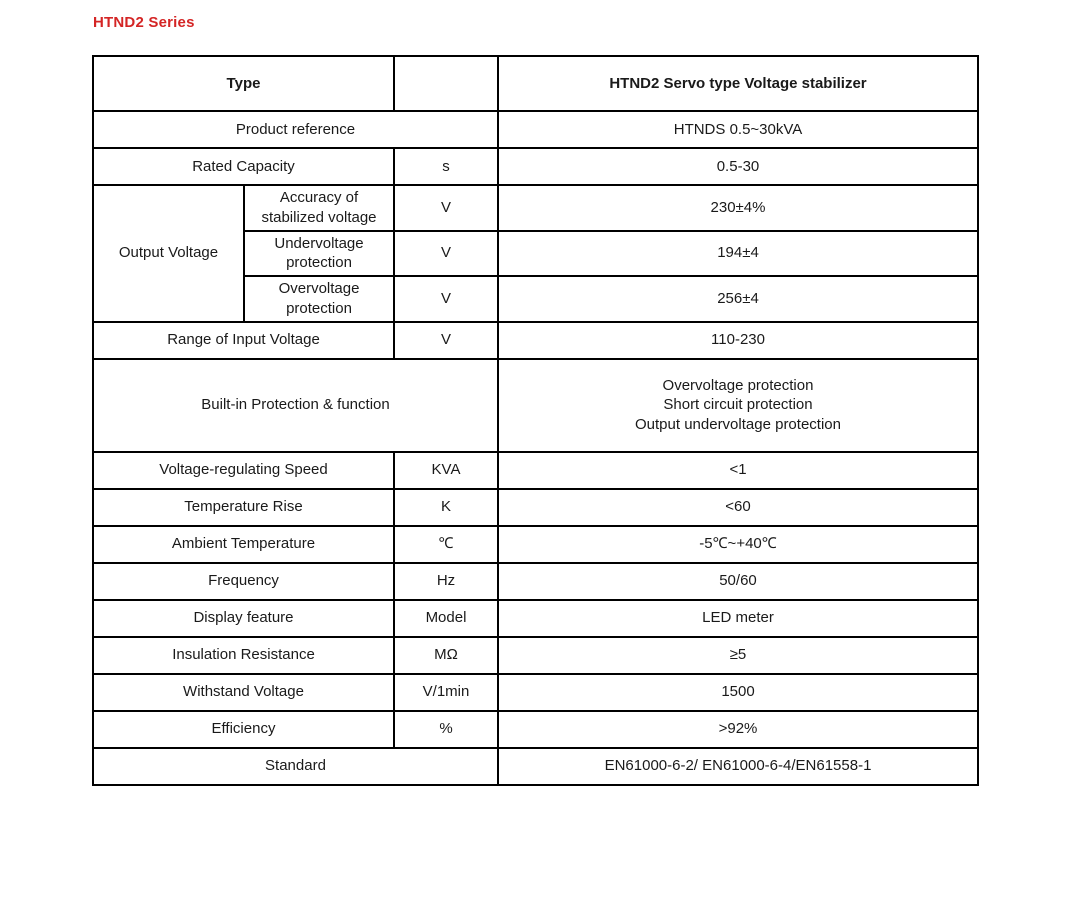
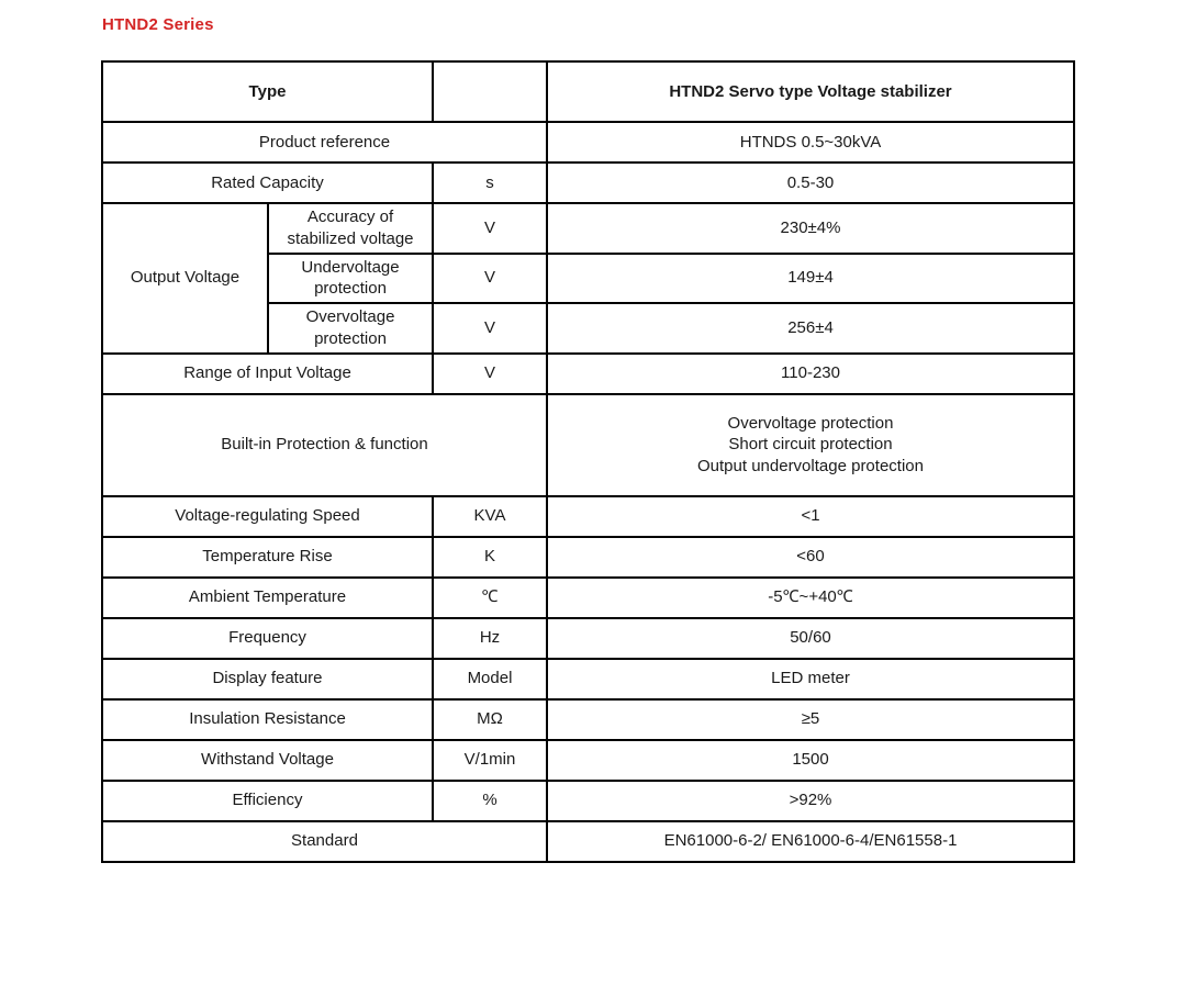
  HTND2 Series
  Type		HTND2 Servo type Voltage stabilizer
  Product reference	HTNDS 0.5~30kVA
  Rated Capacity	s	0.5-30
  Output Voltage	Accuracy of stabilized voltage	V	230±4%
- Undervoltage protection	V	194±4
+ Undervoltage protection	V	149±4
  Overvoltage protection	V	256±4
  Range of Input Voltage	V	110-230
  Built-in Protection & function	Overvoltage protection Short circuit protection Output undervoltage protection
  Voltage-regulating Speed	KVA	<1
  Temperature Rise	K	<60
  Ambient Temperature	℃	-5℃~+40℃
  Frequency	Hz	50/60
  Display feature	Model	LED meter
  Insulation Resistance	MΩ	≥5
  Withstand Voltage	V/1min	1500
  Efficiency	%	>92%
  Standard	EN61000-6-2/ EN61000-6-4/EN61558-1
